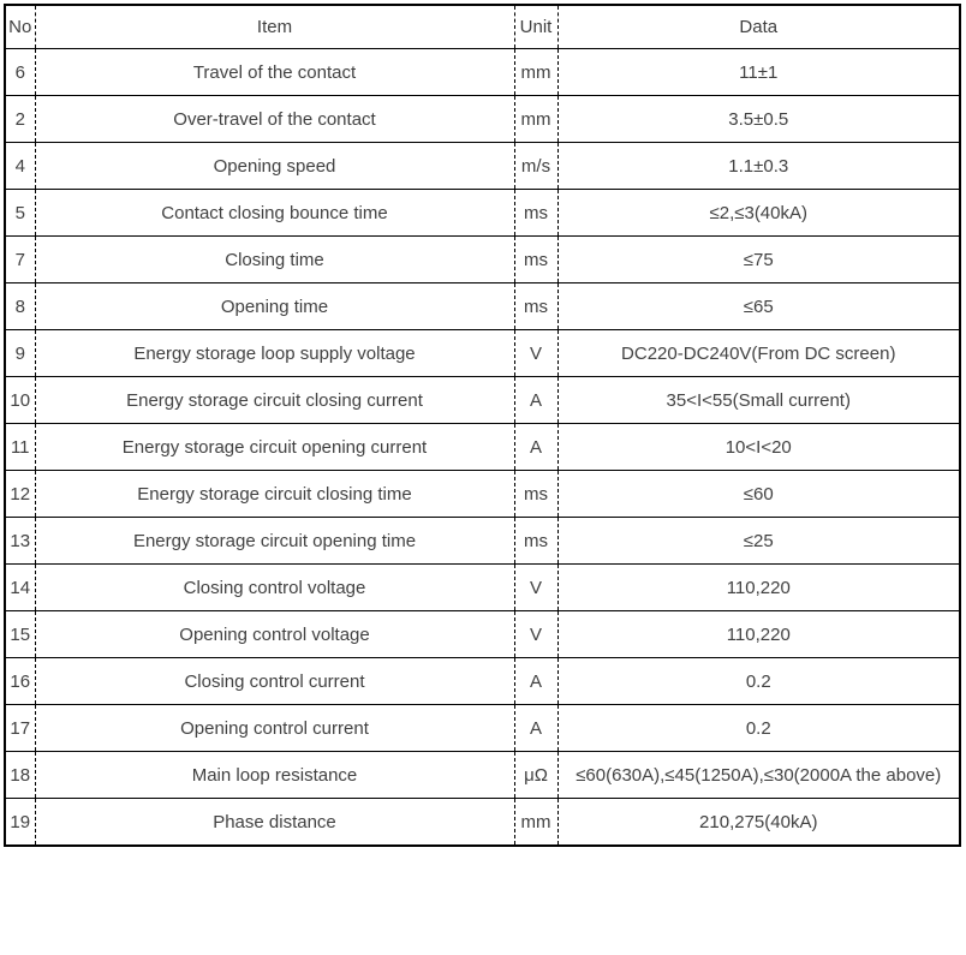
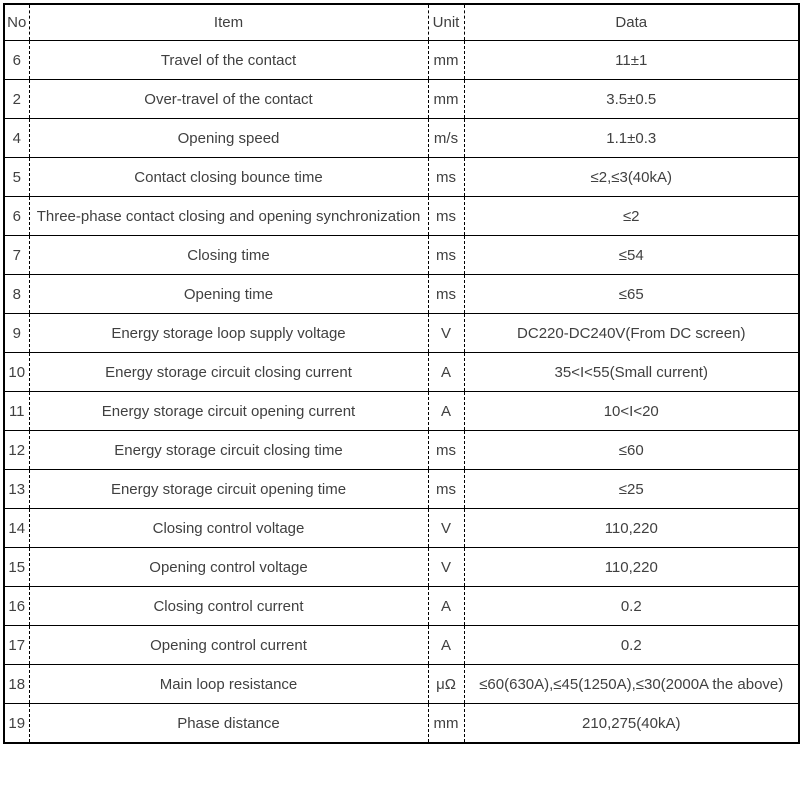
  No	Item	Unit	Data
  6	Travel of the contact	mm	11±1
  2	Over-travel of the contact	mm	3.5±0.5
  4	Opening speed	m/s	1.1±0.3
  5	Contact closing bounce time	ms	≤2,≤3(40kA)
+ 6	Three-phase contact closing and opening synchronization	ms	≤2
- 7	Closing time	ms	≤75
+ 7	Closing time	ms	≤54
  8	Opening time	ms	≤65
  9	Energy storage loop supply voltage	V	DC220-DC240V(From DC screen)
  10	Energy storage circuit closing current	A	35<I<55(Small current)
  11	Energy storage circuit opening current	A	10<I<20
  12	Energy storage circuit closing time	ms	≤60
  13	Energy storage circuit opening time	ms	≤25
  14	Closing control voltage	V	110,220
  15	Opening control voltage	V	110,220
  16	Closing control current	A	0.2
  17	Opening control current	A	0.2
  18	Main loop resistance	μΩ	≤60(630A),≤45(1250A),≤30(2000A the above)
  19	Phase distance	mm	210,275(40kA)
